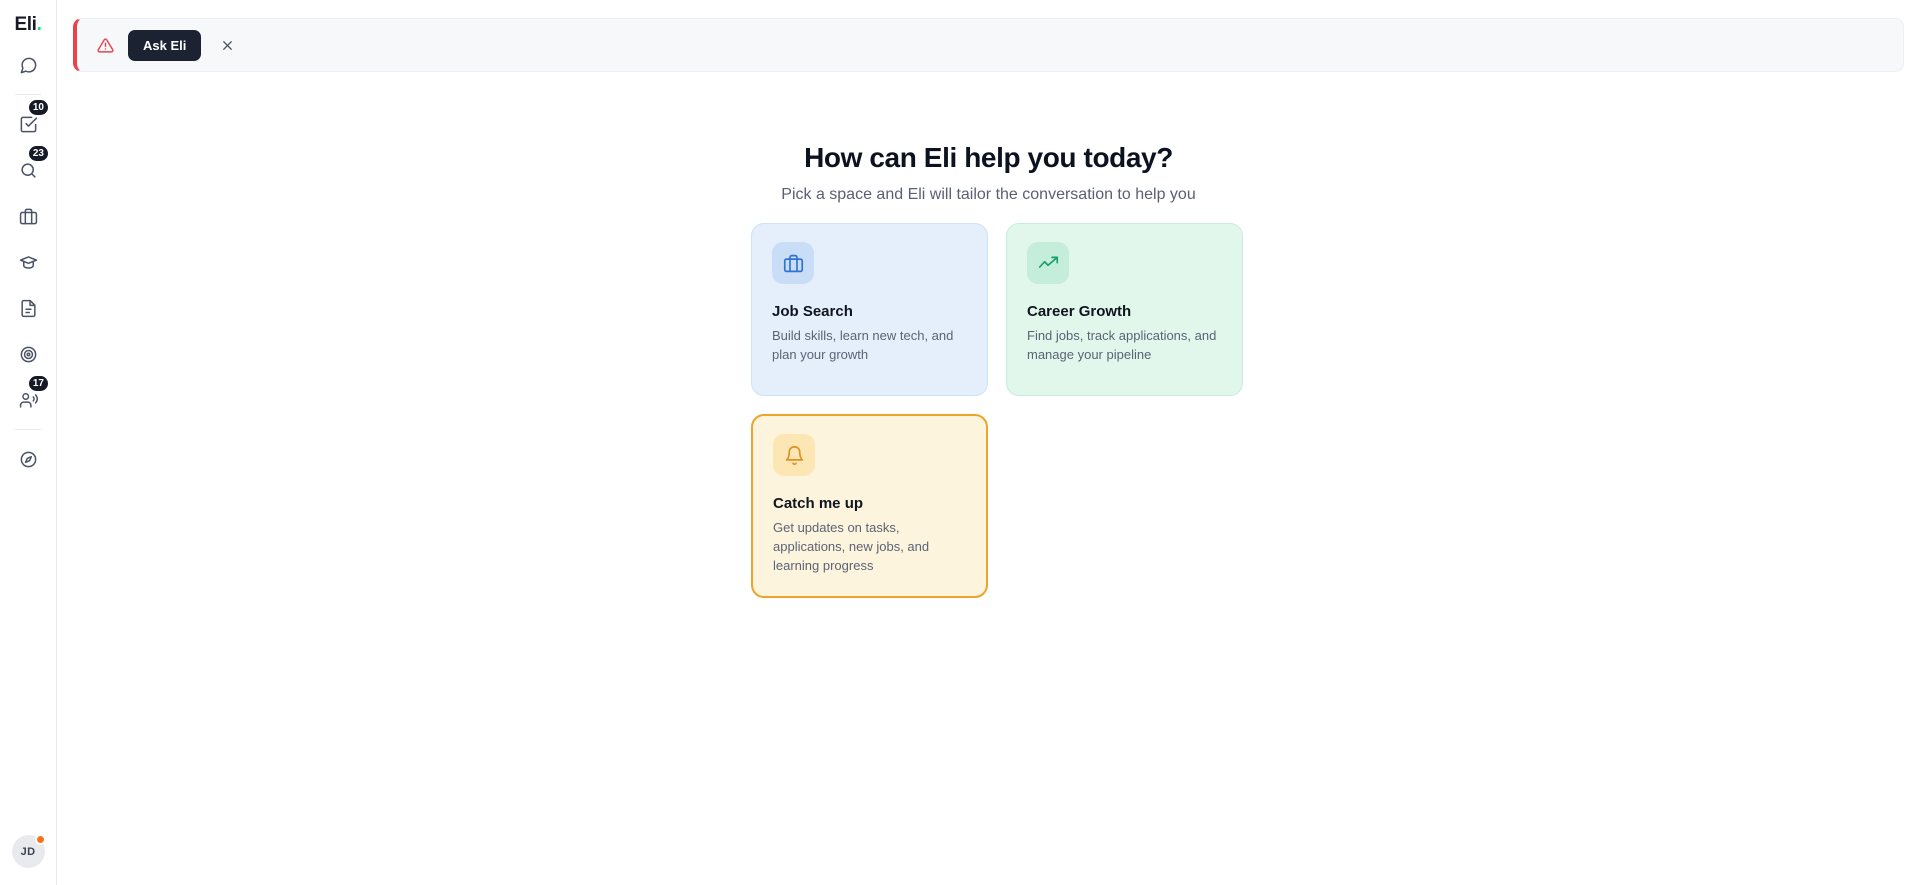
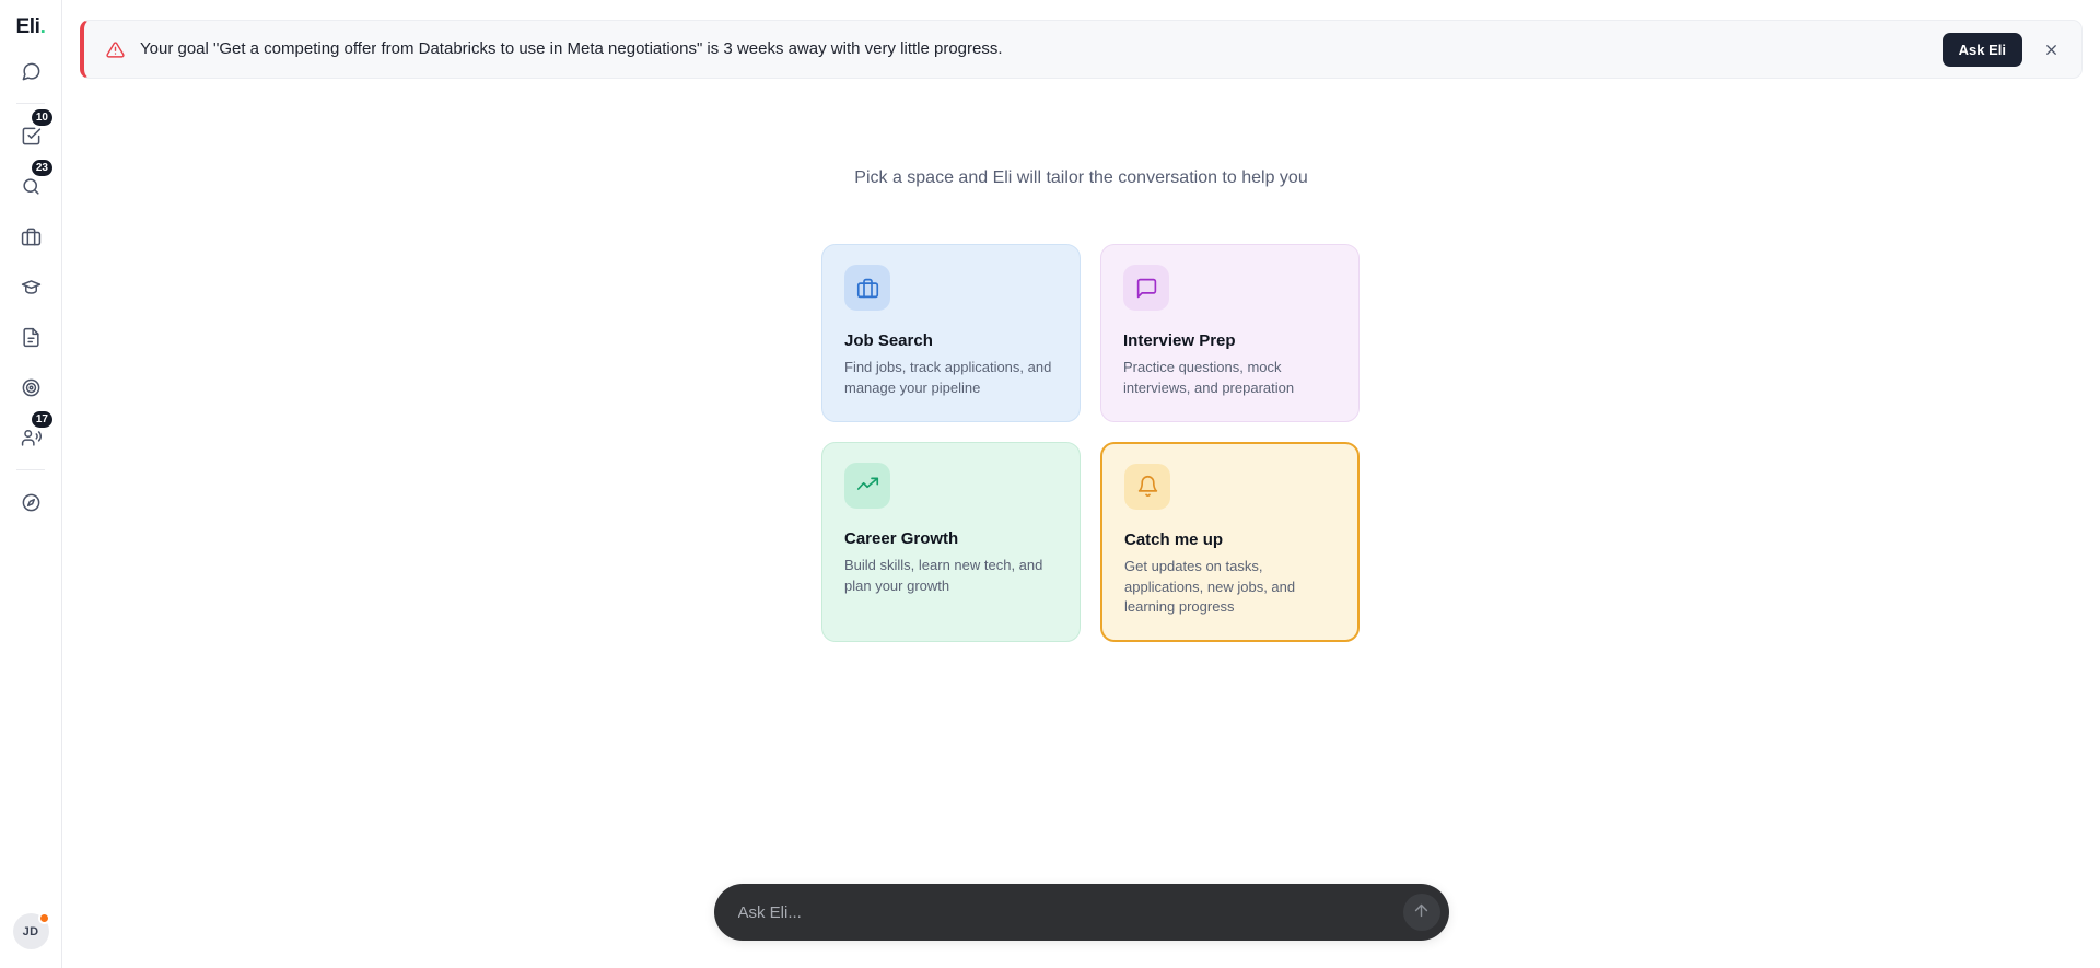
  Eli.
  10
  23
  17
  JD
+ Your goal "Get a competing offer from Databricks to use in Meta negotiations" is 3 weeks away with very little progress.
  Ask Eli
- How can Eli help you today?
  Pick a space and Eli will tailor the conversation to help you
  Job Search
- Build skills, learn new tech, and plan your growth
+ Find jobs, track applications, and manage your pipeline
+ Interview Prep
+ Practice questions, mock interviews, and preparation
  Career Growth
- Find jobs, track applications, and manage your pipeline
+ Build skills, learn new tech, and plan your growth
  Catch me up
  Get updates on tasks, applications, new jobs, and learning progress
+ Ask Eli...
